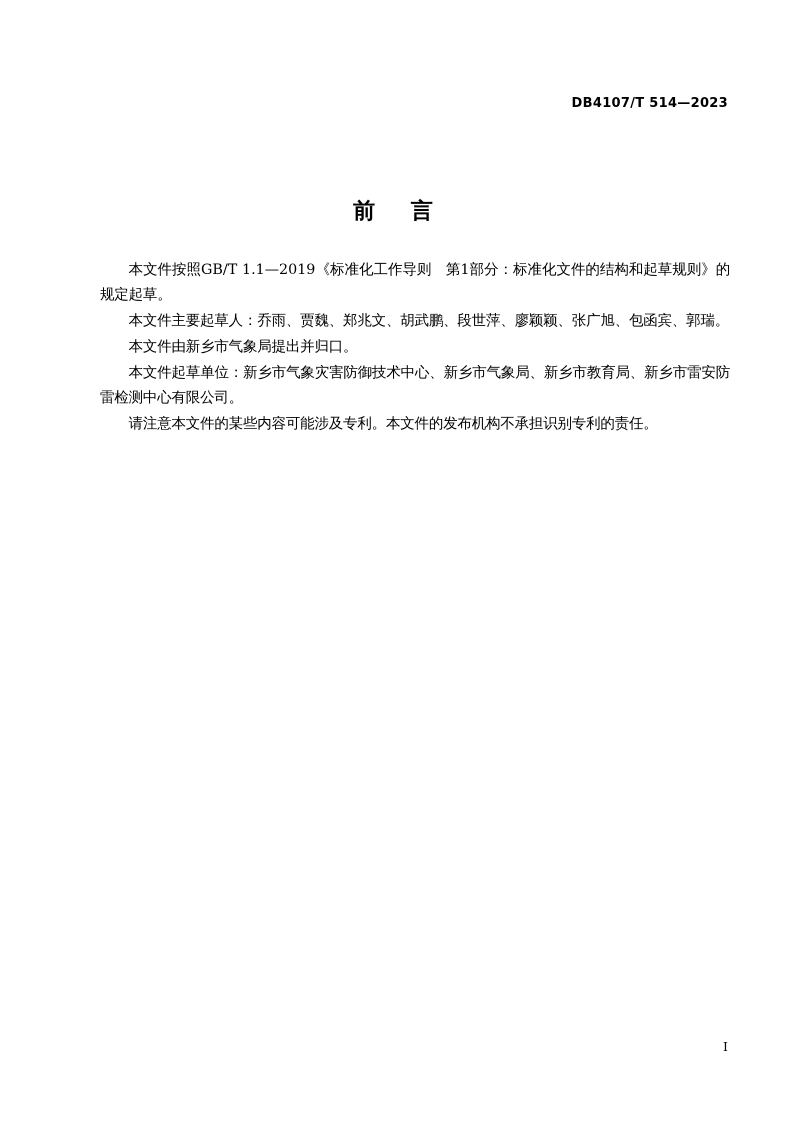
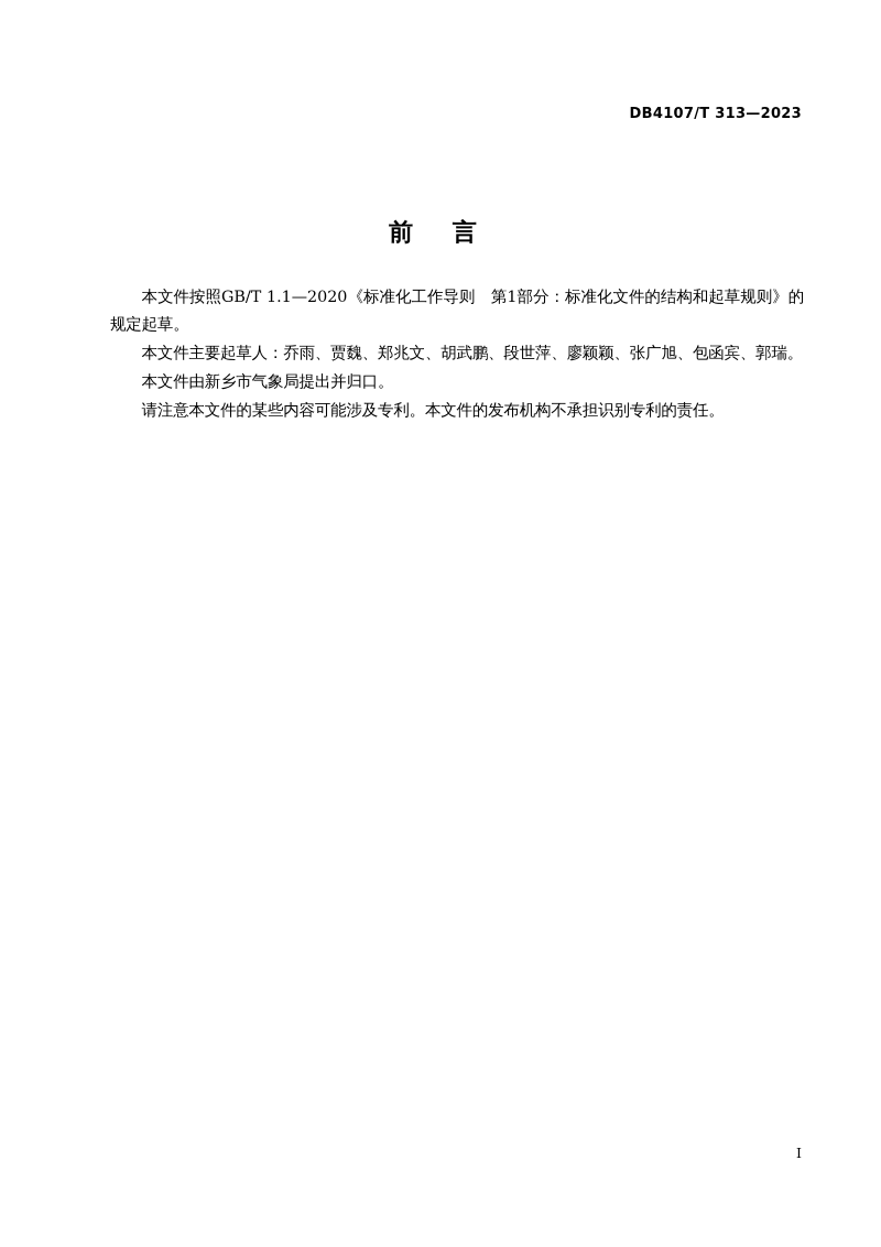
- DB4107/T 514—2023
+ DB4107/T 313—2023
  前 言
- 本文件按照GB/T 1.1—2019《标准化工作导则 第1部分：标准化文件的结构和起草规则》的规定起草。
+ 本文件按照GB/T 1.1—2020《标准化工作导则 第1部分：标准化文件的结构和起草规则》的规定起草。
  本文件主要起草人：乔雨、贾魏、郑兆文、胡武鹏、段世萍、廖颖颖、张广旭、包函宾、郭瑞。
  本文件由新乡市气象局提出并归口。
- 本文件起草单位：新乡市气象灾害防御技术中心、新乡市气象局、新乡市教育局、新乡市雷安防雷检测中心有限公司。
  请注意本文件的某些内容可能涉及专利。本文件的发布机构不承担识别专利的责任。
  I
